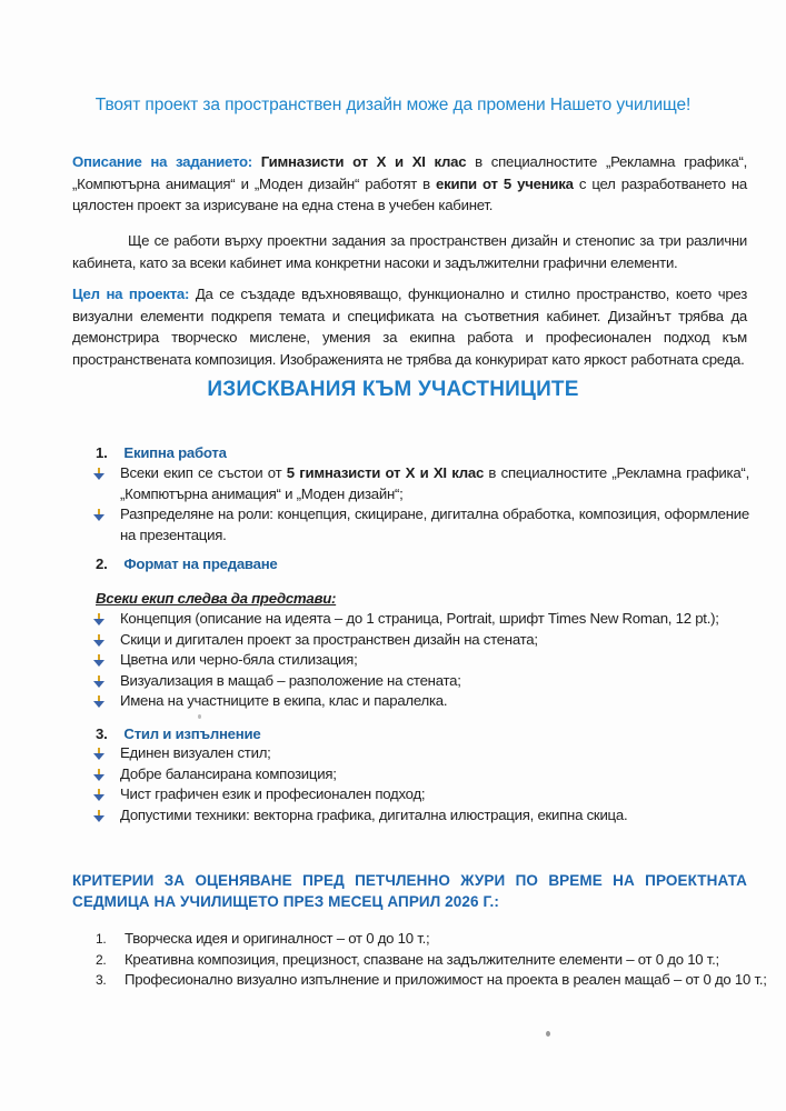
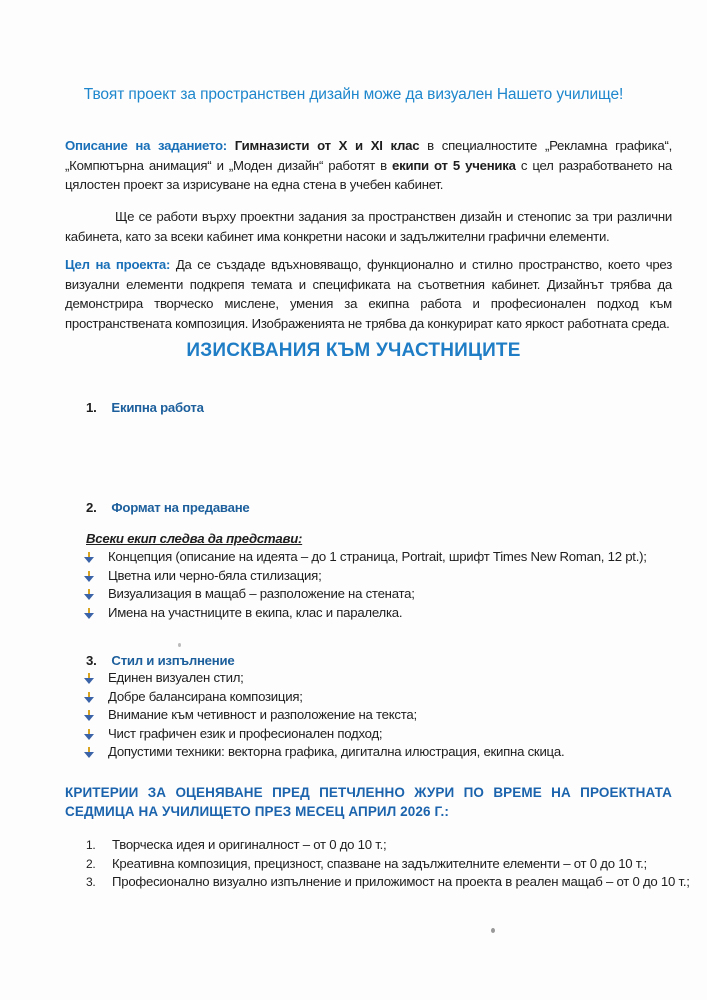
- Твоят проект за пространствен дизайн може да промени Нашето училище!
+ Твоят проект за пространствен дизайн може да визуален Нашето училище!
  Описание на заданието: Гимназисти от X и XI клас в специалностите „Рекламна графика“, „Компютърна анимация“ и „Моден дизайн“ работят в екипи от 5 ученика с цел разработването на цялостен проект за изрисуване на една стена в учебен кабинет.
  Ще се работи върху проектни задания за пространствен дизайн и стенопис за три различни кабинета, като за всеки кабинет има конкретни насоки и задължителни графични елементи.
  Цел на проекта: Да се създаде вдъхновяващо, функционално и стилно пространство, което чрез визуални елементи подкрепя темата и спецификата на съответния кабинет. Дизайнът трябва да демонстрира творческо мислене, умения за екипна работа и професионален подход към пространствената композиция. Изображенията не трябва да конкурират като яркост работната среда.
  ИЗИСКВАНИЯ КЪМ УЧАСТНИЦИТЕ
  1. Екипна работа
- Всеки екип се състои от 5 гимназисти от X и XI клас в специалностите „Рекламна графика“, „Компютърна анимация“ и „Моден дизайн“;
- Разпределяне на роли: концепция, скициране, дигитална обработка, композиция, оформление на презентация.
  2. Формат на предаване
  Всеки екип следва да представи:
  Концепция (описание на идеята – до 1 страница, Portrait, шрифт Times New Roman, 12 pt.);
- Скици и дигитален проект за пространствен дизайн на стената;
  Цветна или черно-бяла стилизация;
  Визуализация в мащаб – разположение на стената;
  Имена на участниците в екипа, клас и паралелка.
  3. Стил и изпълнение
  Единен визуален стил;
  Добре балансирана композиция;
+ Внимание към четивност и разположение на текста;
  Чист графичен език и професионален подход;
  Допустими техники: векторна графика, дигитална илюстрация, екипна скица.
  КРИТЕРИИ ЗА ОЦЕНЯВАНЕ ПРЕД ПЕТЧЛЕННО ЖУРИ ПО ВРЕМЕ НА ПРОЕКТНАТА СЕДМИЦА НА УЧИЛИЩЕТО ПРЕЗ МЕСЕЦ АПРИЛ 2026 Г.:
  1.
  Творческа идея и оригиналност – от 0 до 10 т.;
  2.
  Креативна композиция, прецизност, спазване на задължителните елементи – от 0 до 10 т.;
  3.
  Професионално визуално изпълнение и приложимост на проекта в реален мащаб – от 0 до 10 т.;
